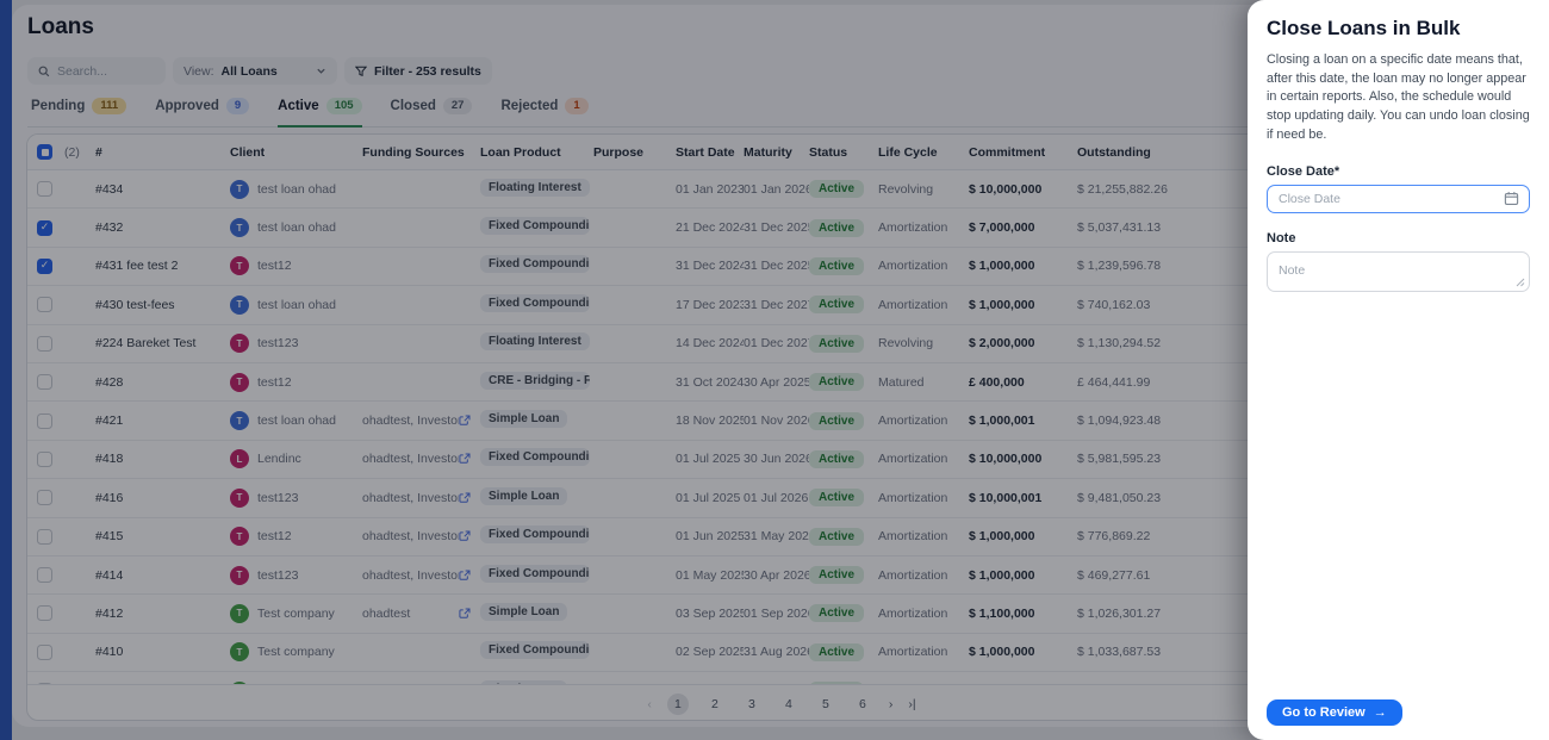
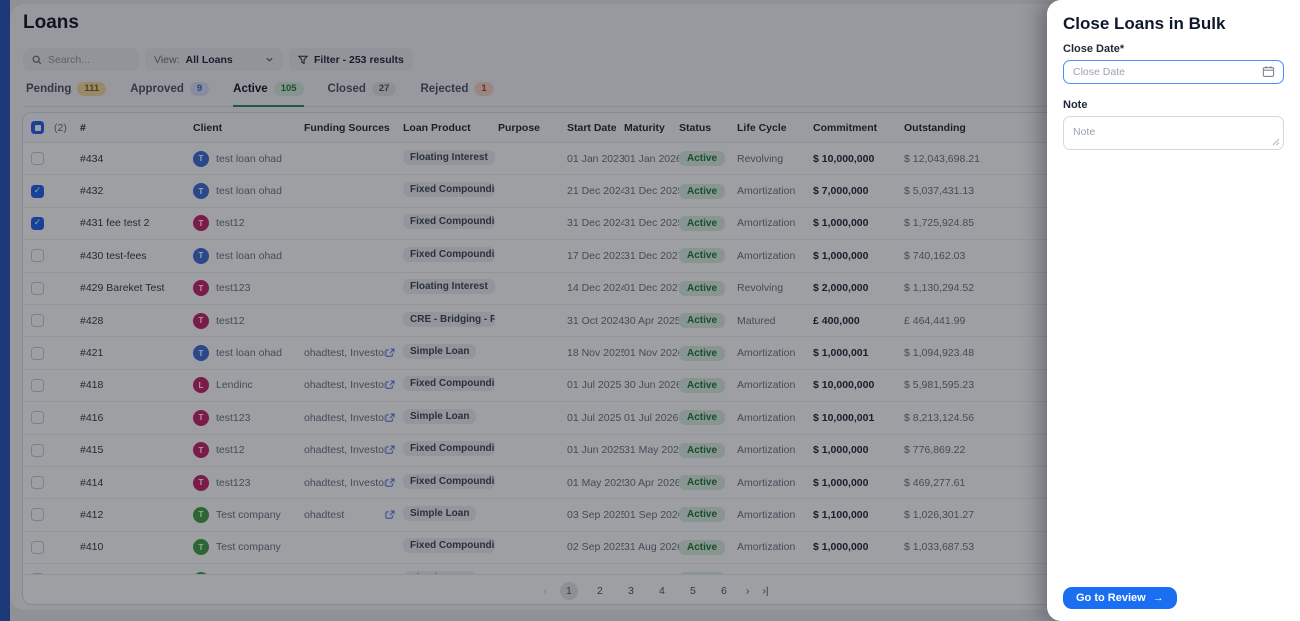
  Loans
  Search...
  View:
  All Loans
  Filter - 253 results
  Pending
  111
  Approved
  9
  Active
  105
  Closed
  27
  Rejected
  1
  (2)
  #
  Client
  Funding Sources
  Loan Product
  Purpose
  Start Date
  Maturity
  Status
  Life Cycle
  Commitment
  Outstanding
  #434
  T
  test loan ohad
  Floating Interest
  01 Jan 2023
  01 Jan 202
  Active
  Revolving
  $ 10,000,000
- $ 21,255,882.26
+ $ 12,043,698.21
  #432
  T
  test loan ohad
  Fixed Compoundi
  21 Dec 2024
  31 Dec 202
  Active
  Amortization
  $ 7,000,000
  $ 5,037,431.13
  #431 fee test 2
  T
  test12
  Fixed Compoundi
  31 Dec 2024
  31 Dec 202
  Active
  Amortization
  $ 1,000,000
- $ 1,239,596.78
+ $ 1,725,924.85
  #430 test-fees
  T
  test loan ohad
  Fixed Compoundi
  17 Dec 2023
  31 Dec 202
  Active
  Amortization
  $ 1,000,000
  $ 740,162.03
- #224 Bareket Test
+ #429 Bareket Test
  T
  test123
  Floating Interest
  14 Dec 2024
  01 Dec 202
  Active
  Revolving
  $ 2,000,000
  $ 1,130,294.52
  #428
  T
  test12
  CRE - Bridging - F
  31 Oct 2024
  30 Apr 2025
  Active
  Matured
  £ 400,000
  £ 464,441.99
  #421
  T
  test loan ohad
  ohadtest, Investo
  Simple Loan
  18 Nov 2025
  01 Nov 202
  Active
  Amortization
  $ 1,000,001
  $ 1,094,923.48
  #418
  L
  Lendinc
  ohadtest, Investo
  Fixed Compoundi
  01 Jul 2025
  30 Jun 202
  Active
  Amortization
  $ 10,000,000
  $ 5,981,595.23
  #416
  T
  test123
  ohadtest, Investo
  Simple Loan
  01 Jul 2025
  01 Jul 2026
  Active
  Amortization
  $ 10,000,001
- $ 9,481,050.23
+ $ 8,213,124.56
  #415
  T
  test12
  ohadtest, Investo
  Fixed Compoundi
  01 Jun 2025
  31 May 202
  Active
  Amortization
  $ 1,000,000
  $ 776,869.22
  #414
  T
  test123
  ohadtest, Investo
  Fixed Compoundi
  01 May 202
  30 Apr 2026
  Active
  Amortization
  $ 1,000,000
  $ 469,277.61
  #412
  T
  Test company
  ohadtest
  Simple Loan
  03 Sep 2025
  01 Sep 202
  Active
  Amortization
  $ 1,100,000
  $ 1,026,301.27
  #410
  T
  Test company
  Fixed Compoundi
  02 Sep 2025
  31 Aug 202
  Active
  Amortization
  $ 1,000,000
  $ 1,033,687.53
  ‹
  1
  2
  3
  4
  5
  6
  ›
  ›|
  Close Loans in Bulk
- Closing a loan on a specific date means that, after this date, the loan may no longer appear in certain reports. Also, the schedule would stop updating daily. You can undo loan closing if need be.
  Close Date*
  Close Date
  Note
  Note
  Go to Review
  →
